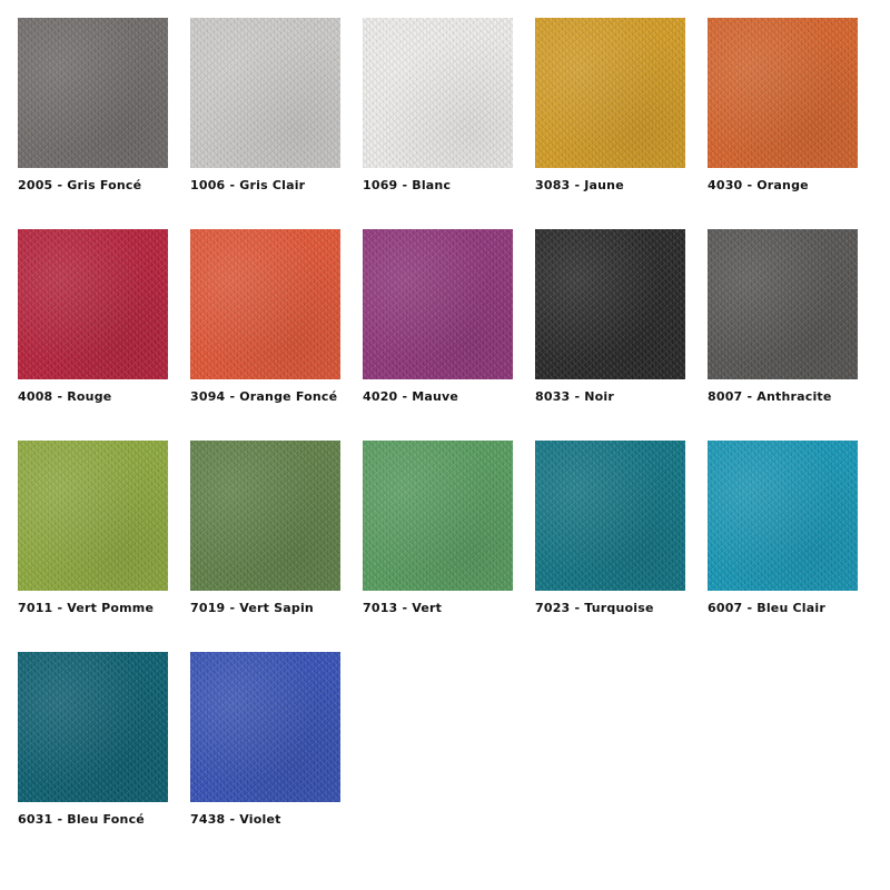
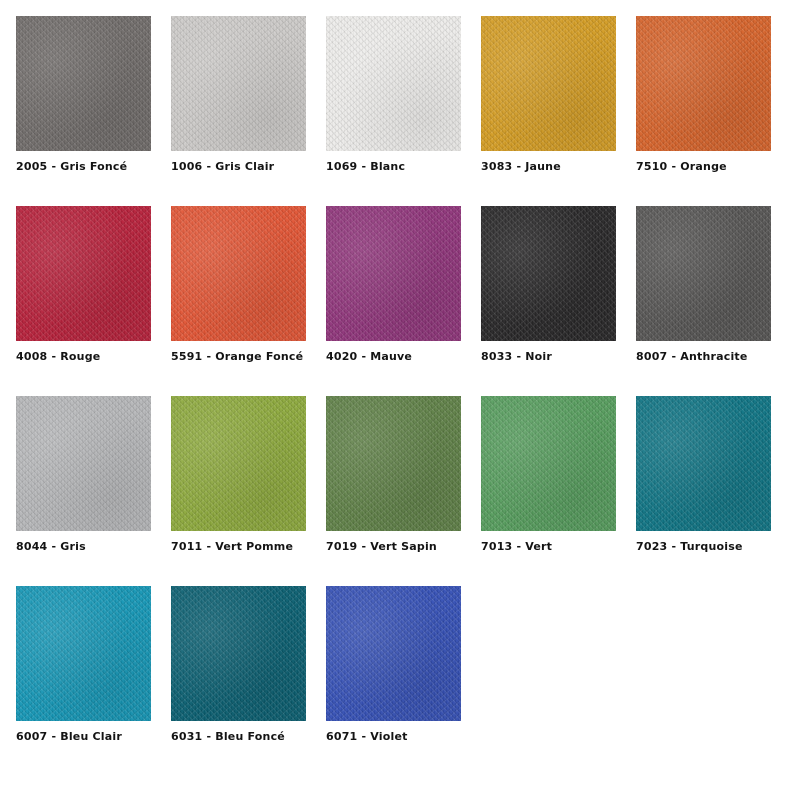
  2005 - Gris Foncé
  1006 - Gris Clair
  1069 - Blanc
  3083 - Jaune
- 4030 - Orange
+ 7510 - Orange
  4008 - Rouge
- 3094 - Orange Foncé
+ 5591 - Orange Foncé
  4020 - Mauve
  8033 - Noir
  8007 - Anthracite
+ 8044 - Gris
  7011 - Vert Pomme
  7019 - Vert Sapin
  7013 - Vert
  7023 - Turquoise
  6007 - Bleu Clair
  6031 - Bleu Foncé
- 7438 - Violet
+ 6071 - Violet
